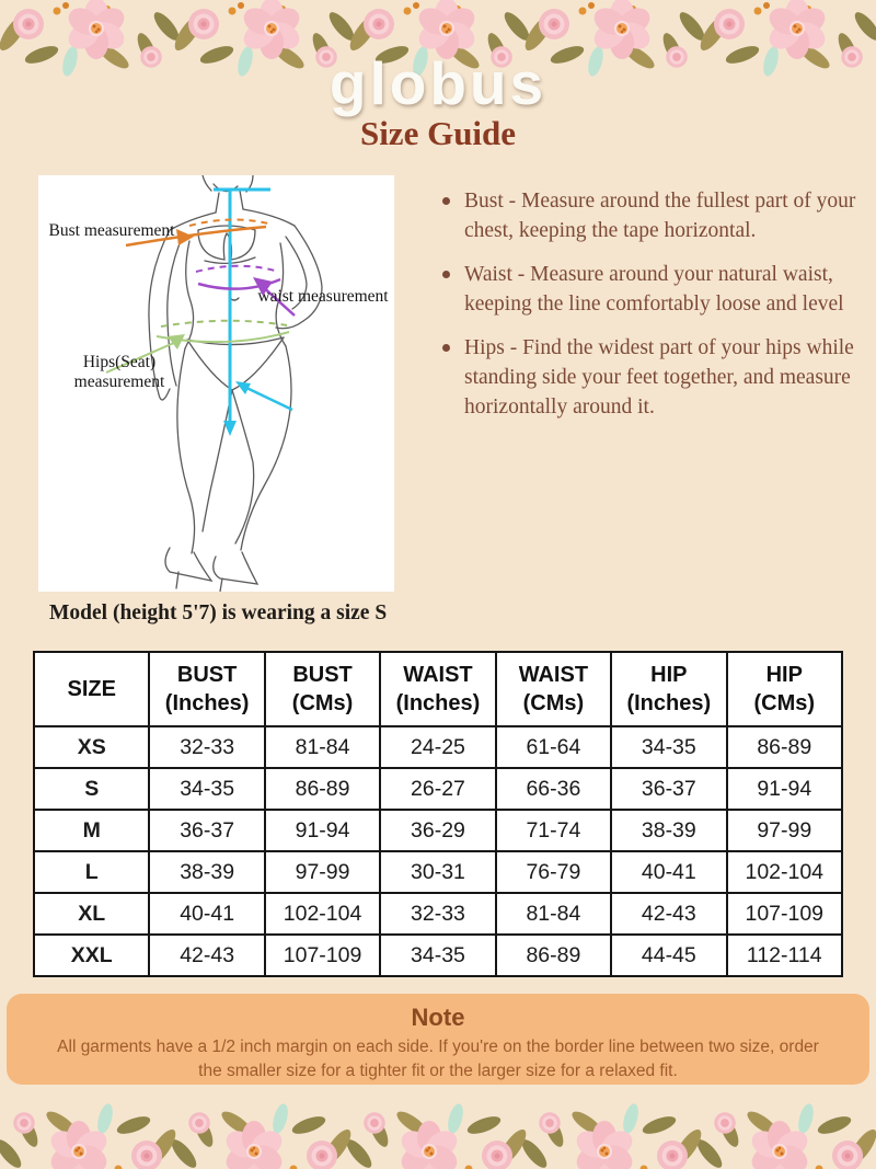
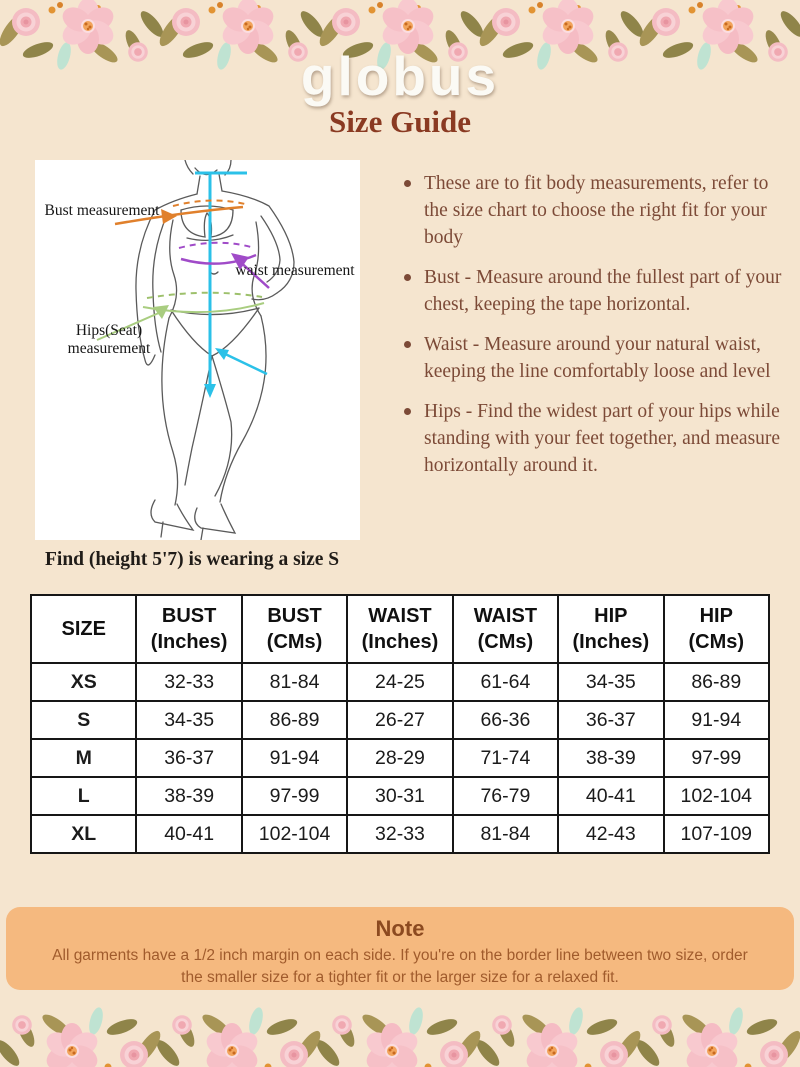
  globus
  Size Guide
  Bust measurement
  waist measurement
  Hips(Seat) measurement
+ These are to fit body measurements, refer to the size chart to choose the right fit for your body
  Bust - Measure around the fullest part of your chest, keeping the tape horizontal.
  Waist - Measure around your natural waist, keeping the line comfortably loose and level
- Hips - Find the widest part of your hips while standing side your feet together, and measure horizontally around it.
+ Hips - Find the widest part of your hips while standing with your feet together, and measure horizontally around it.
- Model (height 5'7) is wearing a size S
+ Find (height 5'7) is wearing a size S
  SIZE	BUST(Inches)	BUST(CMs)	WAIST(Inches)	WAIST(CMs)	HIP(Inches)	HIP(CMs)
  XS	32-33	81-84	24-25	61-64	34-35	86-89
  S	34-35	86-89	26-27	66-36	36-37	91-94
- M	36-37	91-94	36-29	71-74	38-39	97-99
+ M	36-37	91-94	28-29	71-74	38-39	97-99
  L	38-39	97-99	30-31	76-79	40-41	102-104
  XL	40-41	102-104	32-33	81-84	42-43	107-109
- XXL	42-43	107-109	34-35	86-89	44-45	112-114
  Note
  All garments have a 1/2 inch margin on each side. If you're on the border line between two size, order the smaller size for a tighter fit or the larger size for a relaxed fit.
